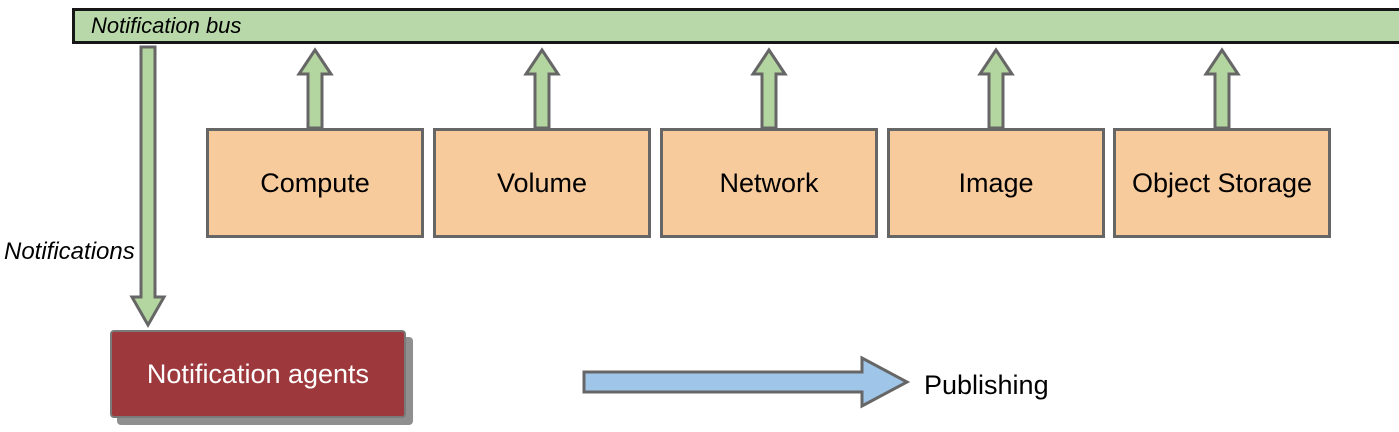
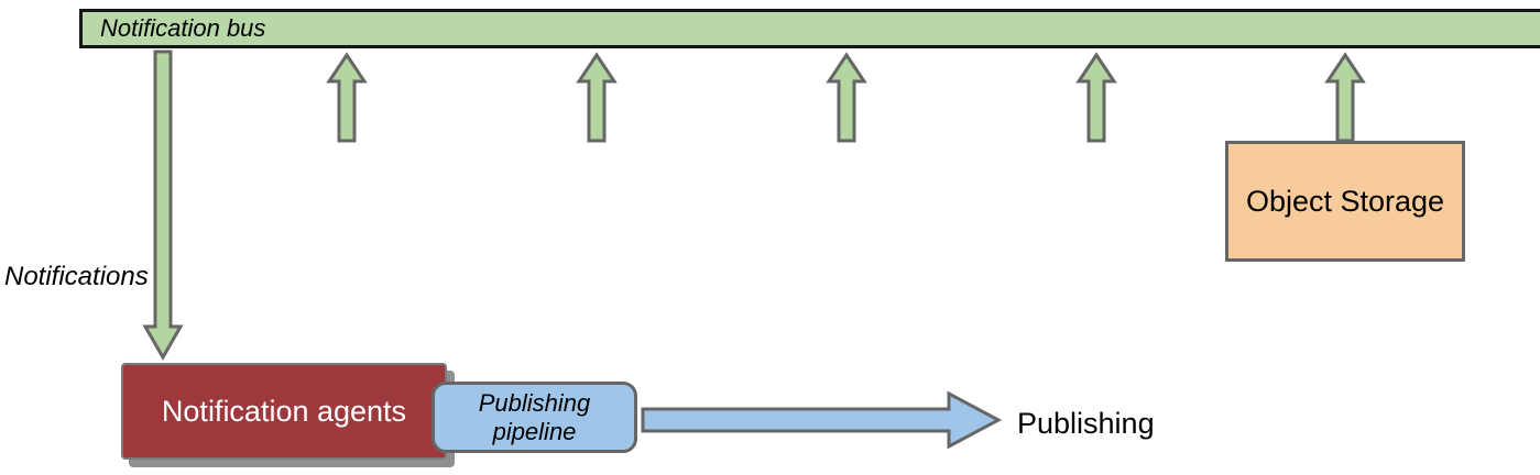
  Notification bus
- Compute
- Volume
- Network
- Image
  Object Storage
  Notifications
  Notification agents
+ Publishing pipeline
  Publishing
